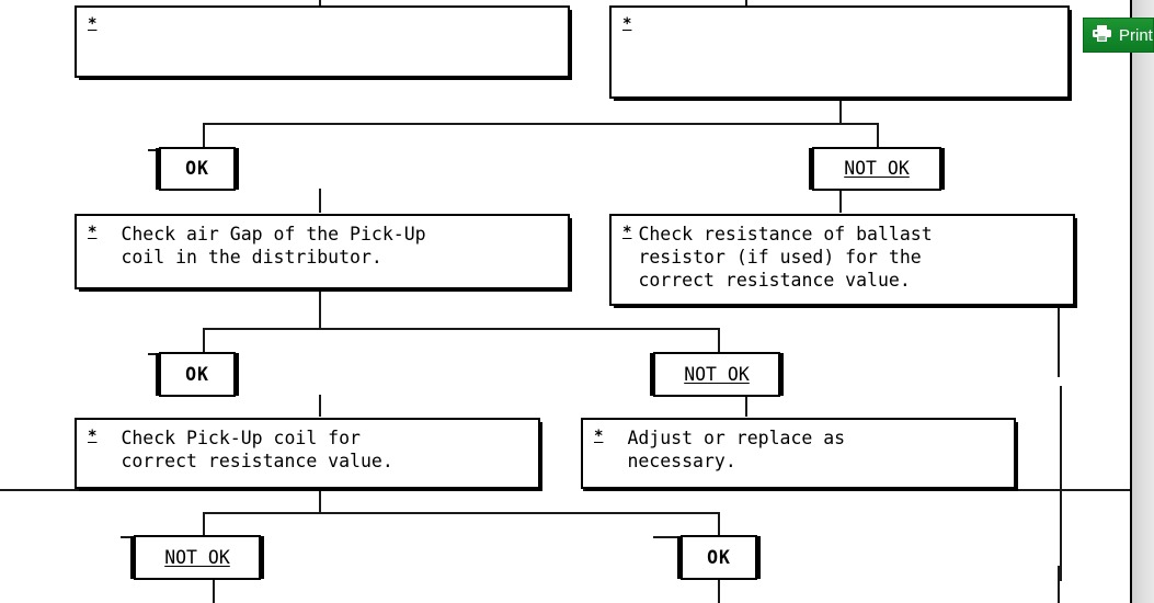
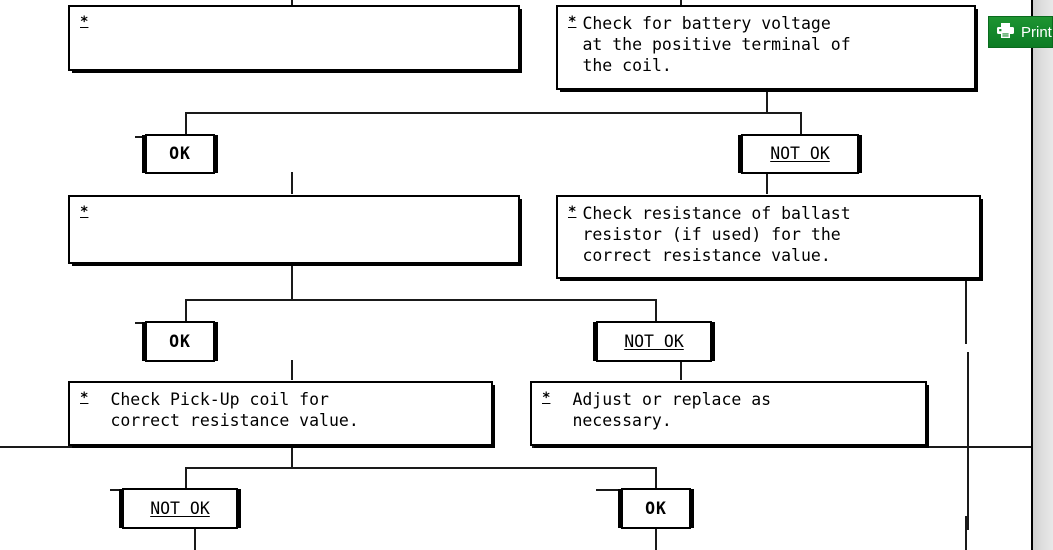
  *
  *
+ Check for battery voltage
+ at the positive terminal of
+ the coil.
  *
- Check air Gap of the Pick-Up
- coil in the distributor.
  *
  Check resistance of ballast
  resistor (if used) for the
  correct resistance value.
  *
  Check Pick-Up coil for
  correct resistance value.
  *
  Adjust or replace as
  necessary.
  OK
  NOT OK
  OK
  NOT OK
  NOT OK
  OK
  Print
